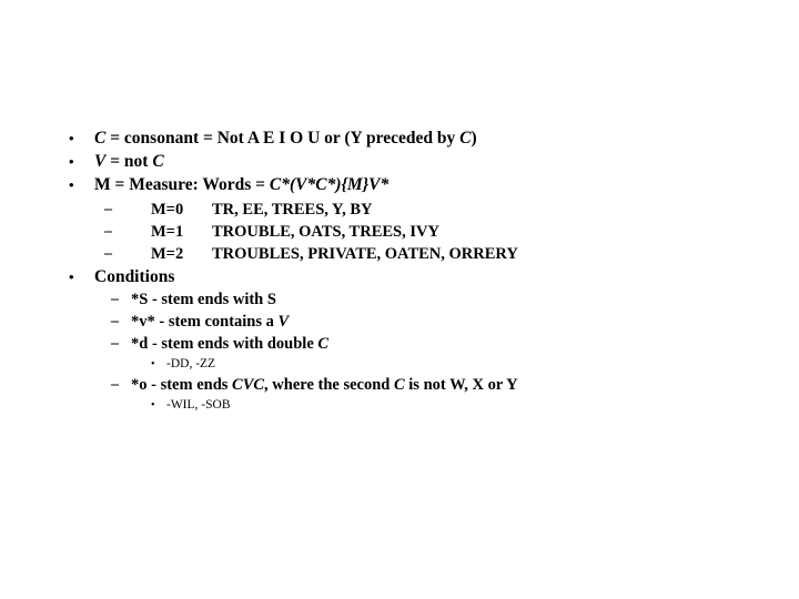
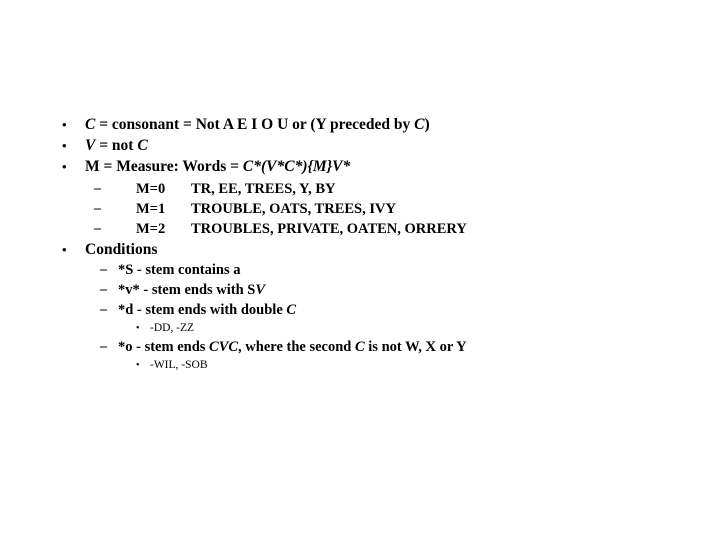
  •
  C = consonant = Not A E I O U or (Y preceded by C)
  •
  V = not C
  •
  M = Measure: Words = C*(V*C*){M}V*
  –
  M=0 TR, EE, TREES, Y, BY
  –
  M=1 TROUBLE, OATS, TREES, IVY
  –
  M=2 TROUBLES, PRIVATE, OATEN, ORRERY
  •
  Conditions
  –
- *S - stem ends with S
+ *S - stem contains a
  –
- *v* - stem contains a V
+ *v* - stem ends with SV
  –
  *d - stem ends with double C
  •
  -DD, -ZZ
  –
  *o - stem ends CVC, where the second C is not W, X or Y
  •
  -WIL, -SOB
